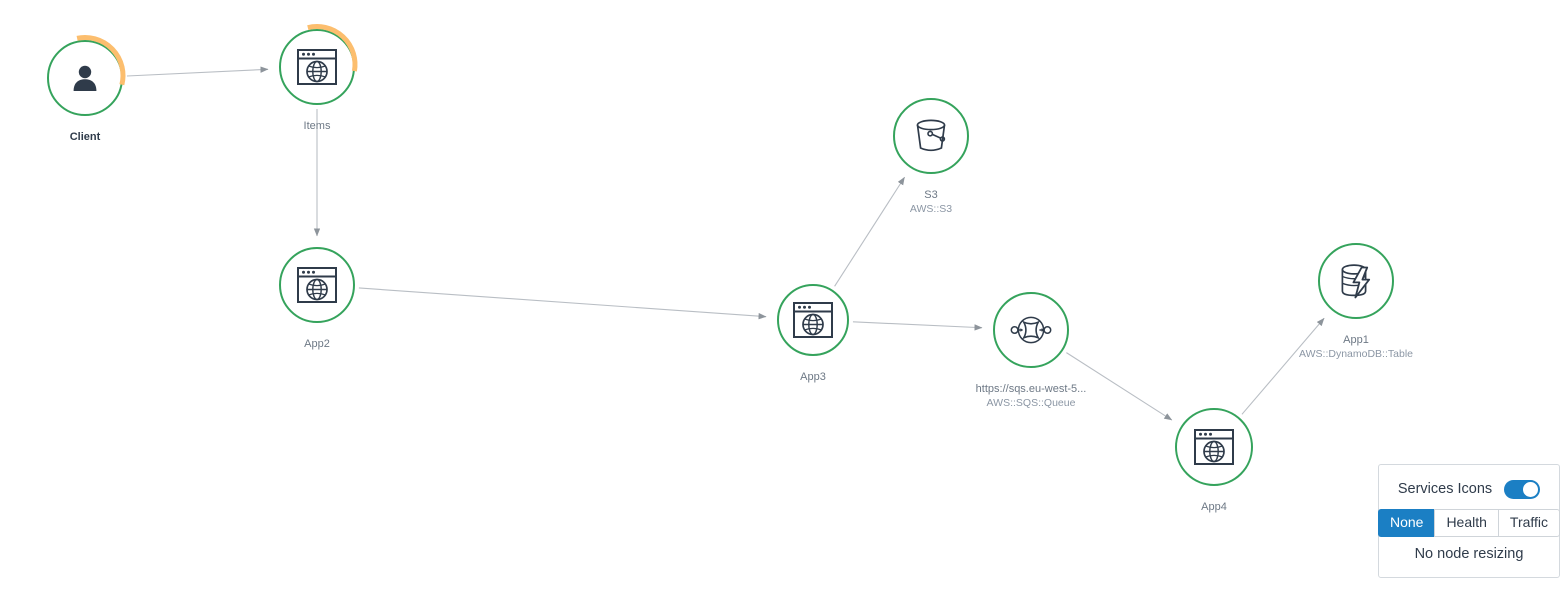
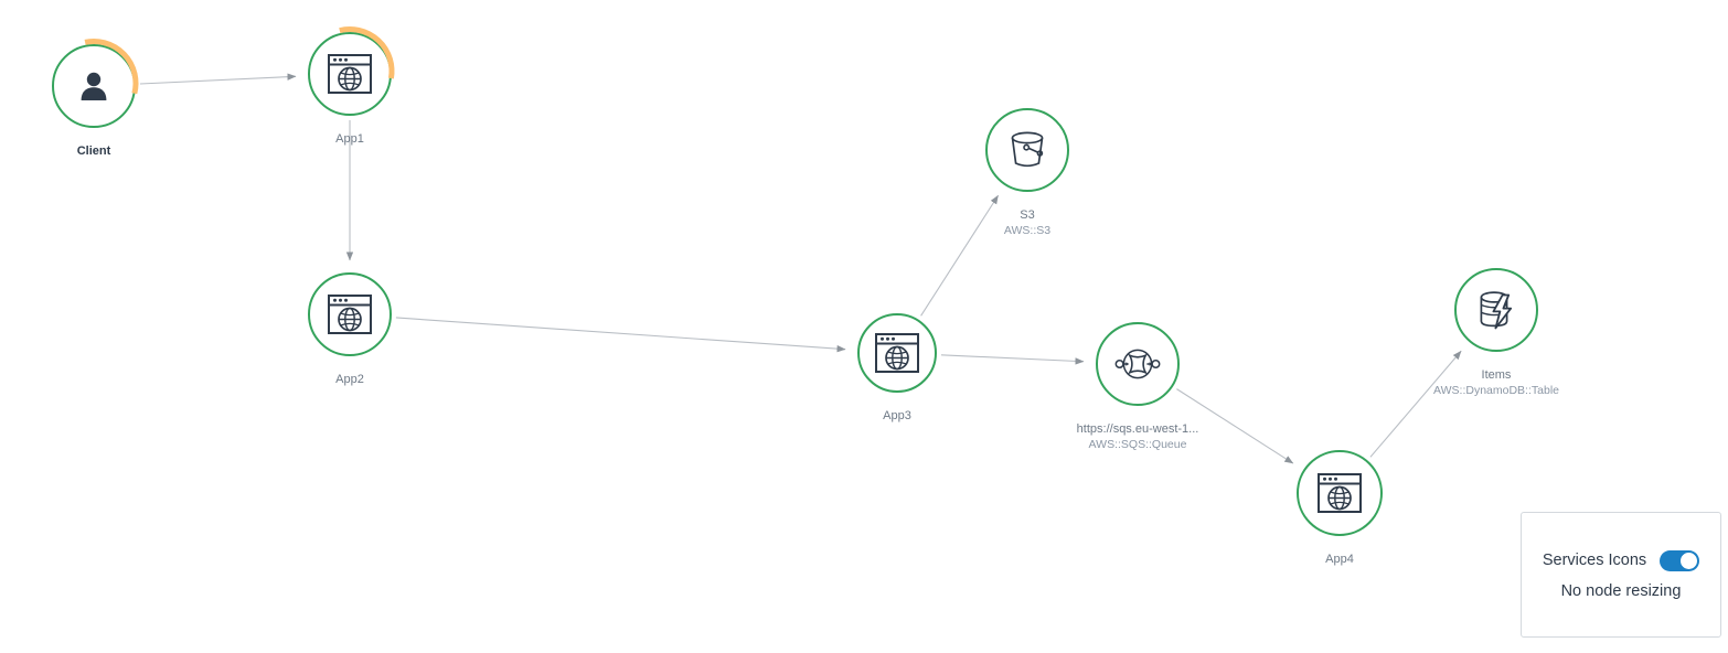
  Client
- Items
+ App1
  App2
  S3
  AWS::S3
  App3
- https://sqs.eu-west-5...
+ https://sqs.eu-west-1...
  AWS::SQS::Queue
- App1
+ Items
  AWS::DynamoDB::Table
  App4
  Services Icons
- None
- Health
- Traffic
  No node resizing
